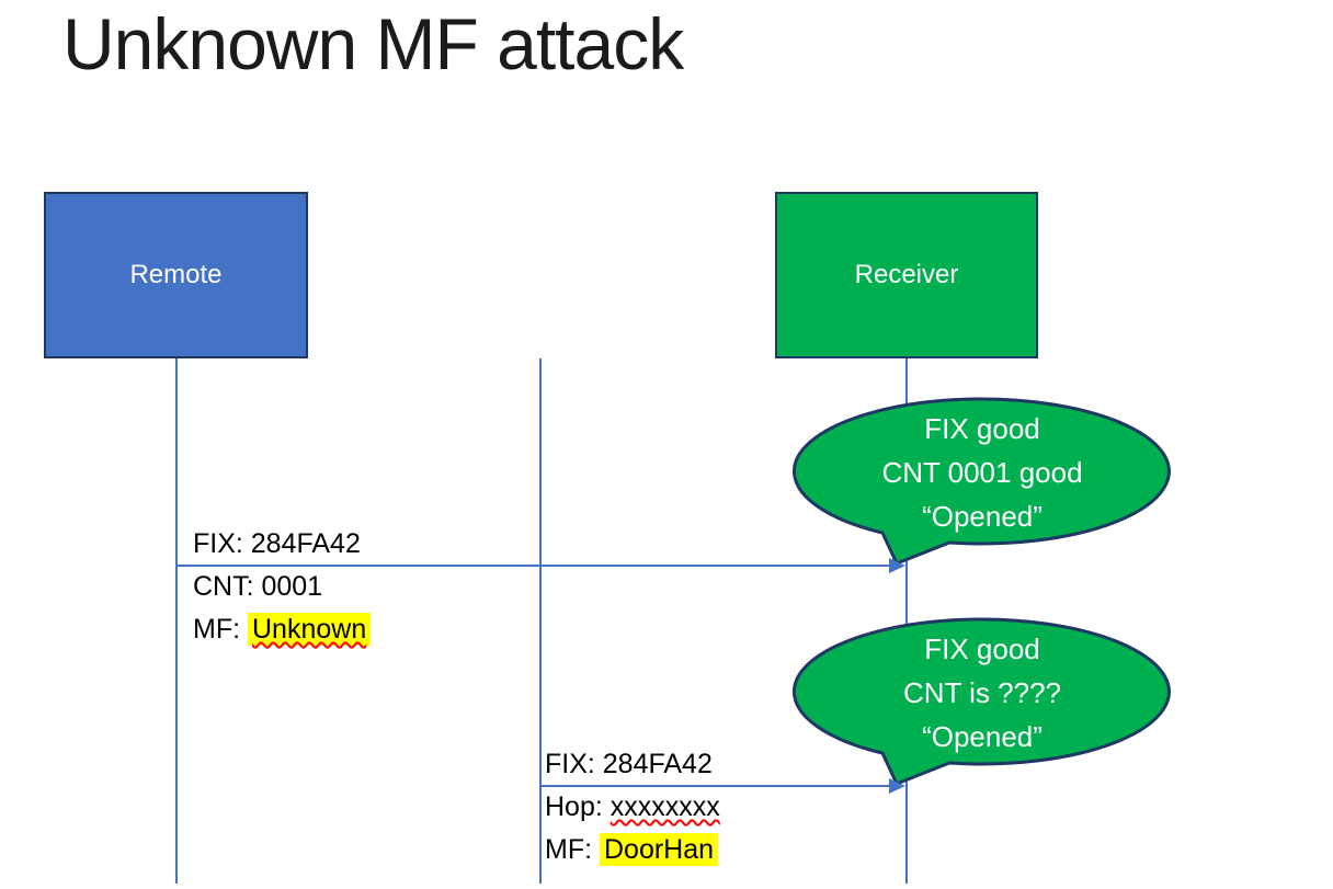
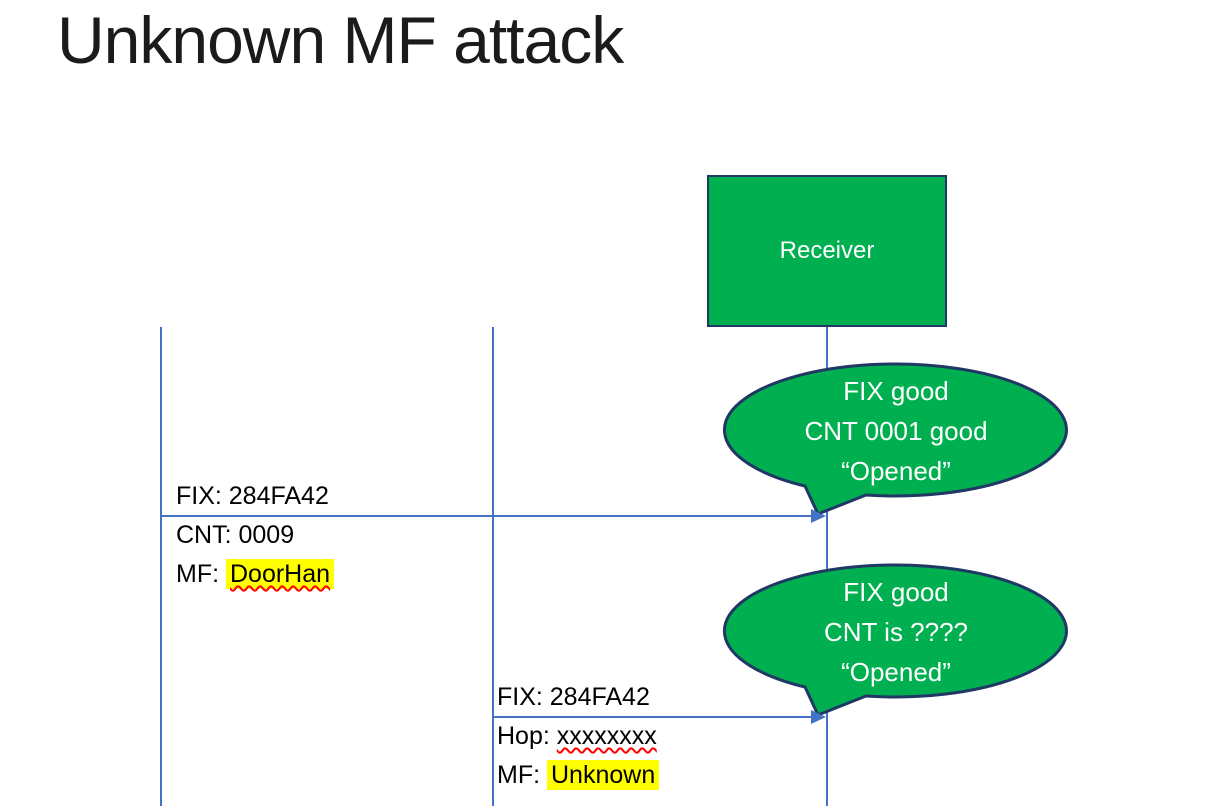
  Unknown MF attack
- Remote
  Receiver
  FIX: 284FA42
- CNT: 0001
+ CNT: 0009
- MF: Unknown
+ MF: DoorHan
  FIX: 284FA42
  Hop: xxxxxxxx
- MF: DoorHan
+ MF: Unknown
  FIX good
  CNT 0001 good
  “Opened”
  FIX good
  CNT is ????
  “Opened”
